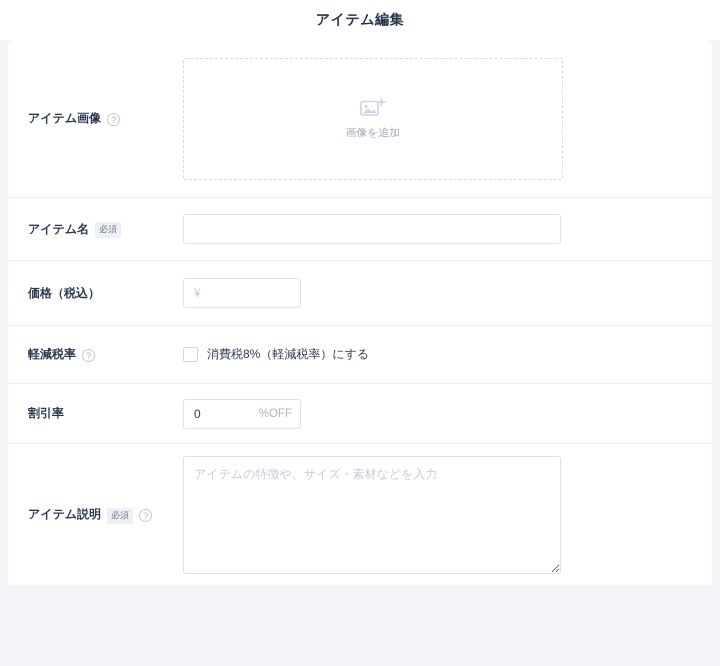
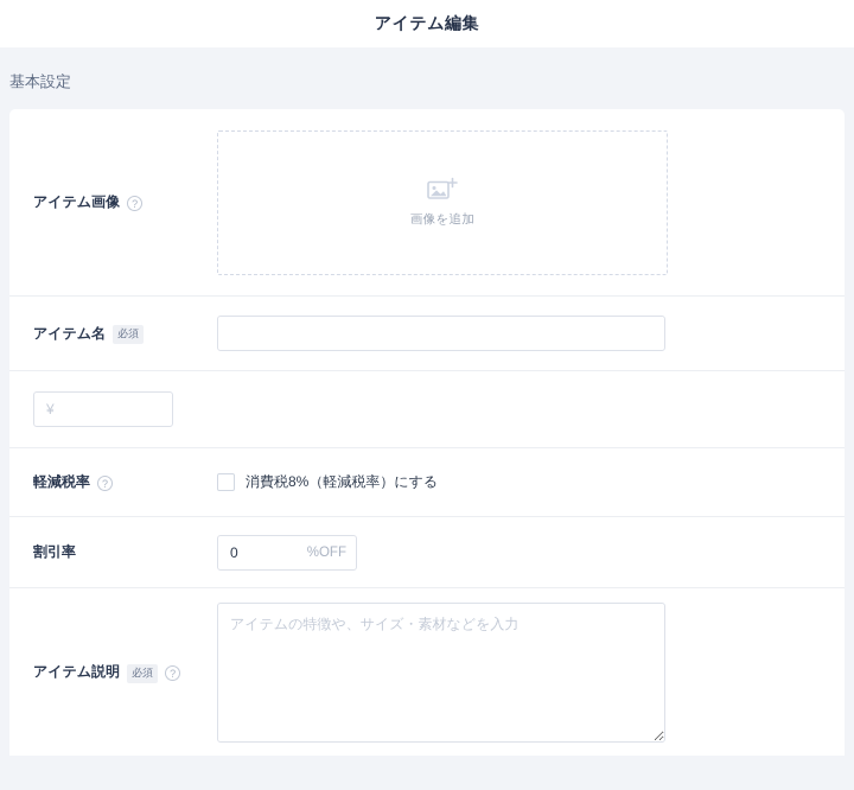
  アイテム編集
+ 基本設定
  アイテム画像
  ?
  画像を追加
  アイテム名
  必須
- 価格（税込）
  ¥
  軽減税率
  ?
  消費税8%（軽減税率）にする
  割引率
  0
  %OFF
  アイテム説明
  必須
  ?
  アイテムの特徴や、サイズ・素材などを入力
